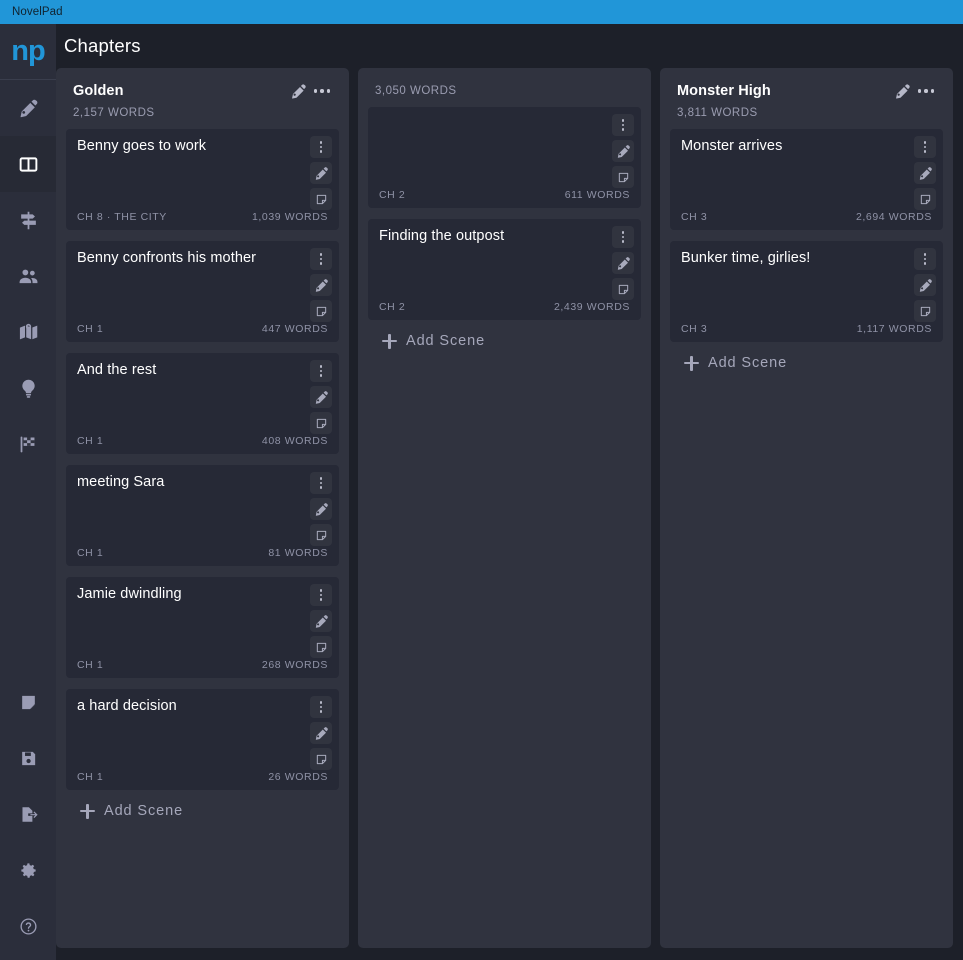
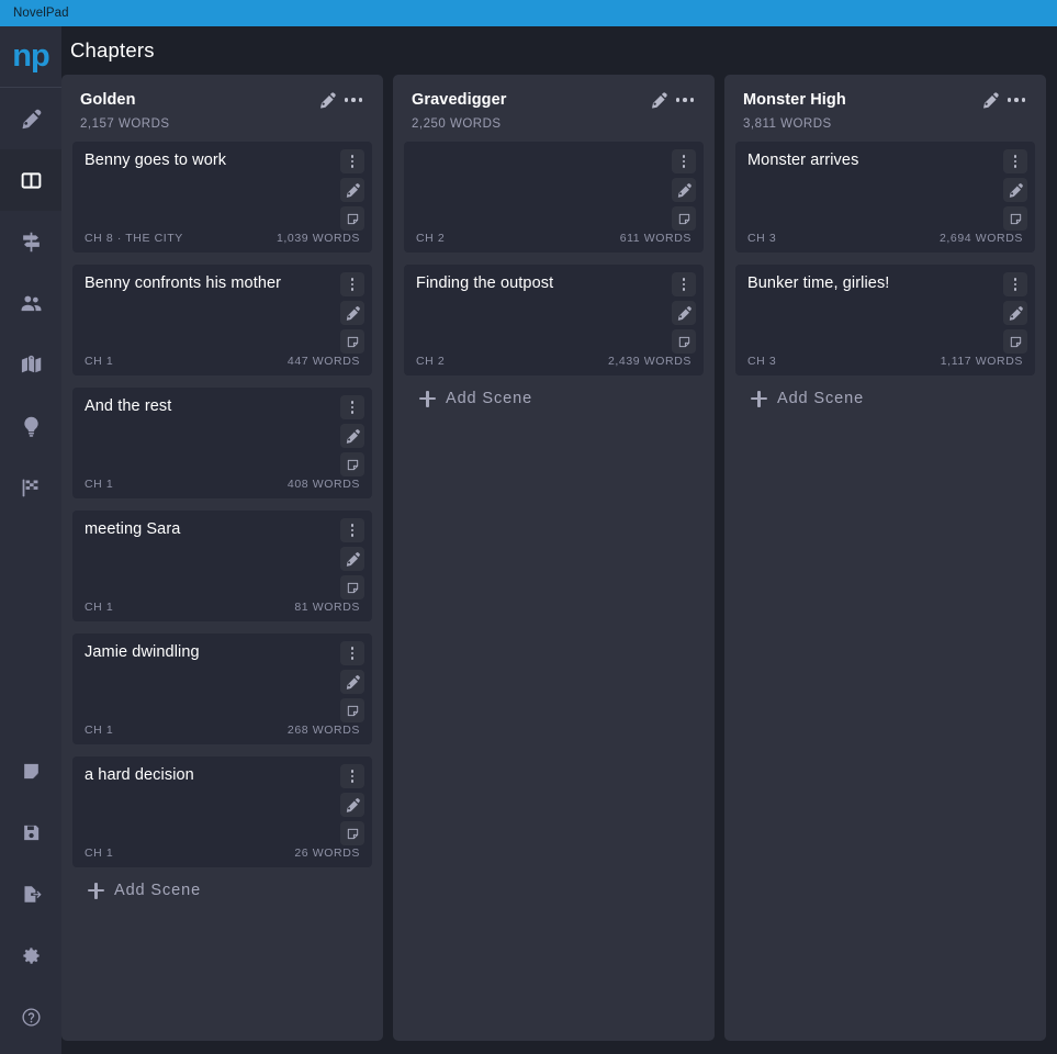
  NovelPad
  np
  Chapters
  Golden
  2,157 WORDS
  Benny goes to work
  CH 8 · THE CITY
  1,039 WORDS
  Benny confronts his mother
  CH 1
  447 WORDS
  And the rest
  CH 1
  408 WORDS
  meeting Sara
  CH 1
  81 WORDS
  Jamie dwindling
  CH 1
  268 WORDS
  a hard decision
  CH 1
  26 WORDS
  Add Scene
+ Gravedigger
- 3,050 WORDS
+ 2,250 WORDS
  CH 2
  611 WORDS
  Finding the outpost
  CH 2
  2,439 WORDS
  Add Scene
  Monster High
  3,811 WORDS
  Monster arrives
  CH 3
  2,694 WORDS
  Bunker time, girlies!
  CH 3
  1,117 WORDS
  Add Scene
